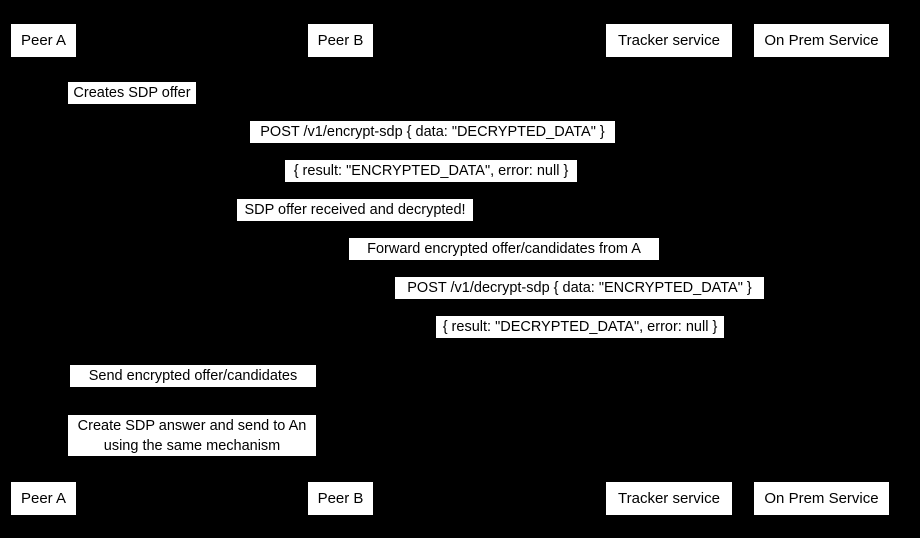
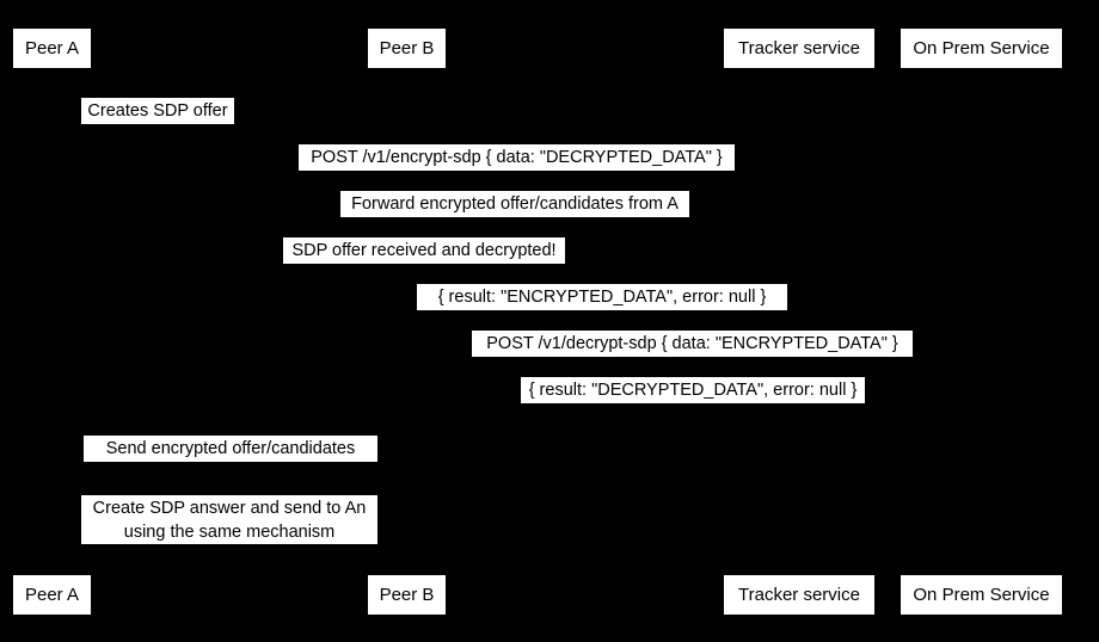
  Peer A
  Peer B
  Tracker service
  On Prem Service
  Creates SDP offer
  POST /v1/encrypt-sdp { data: "DECRYPTED_DATA" }
- { result: "ENCRYPTED_DATA", error: null }
+ Forward encrypted offer/candidates from A
  SDP offer received and decrypted!
- Forward encrypted offer/candidates from A
+ { result: "ENCRYPTED_DATA", error: null }
  POST /v1/decrypt-sdp { data: "ENCRYPTED_DATA" }
  { result: "DECRYPTED_DATA", error: null }
  Send encrypted offer/candidates
  Create SDP answer and send to An
  using the same mechanism
  Peer A
  Peer B
  Tracker service
  On Prem Service
